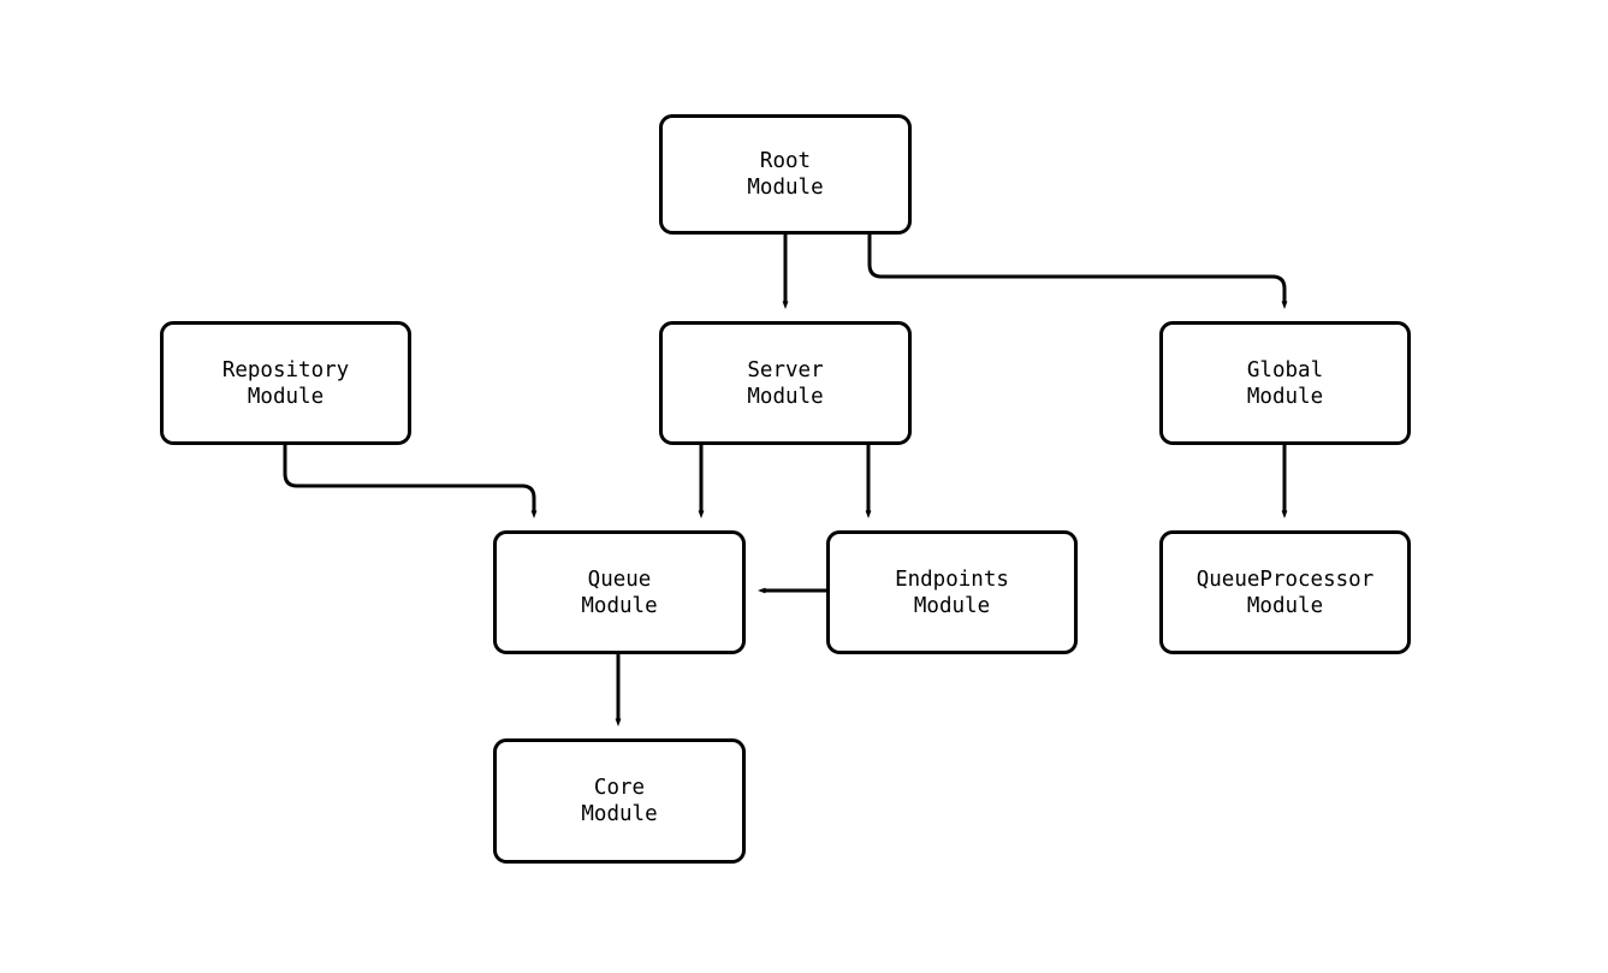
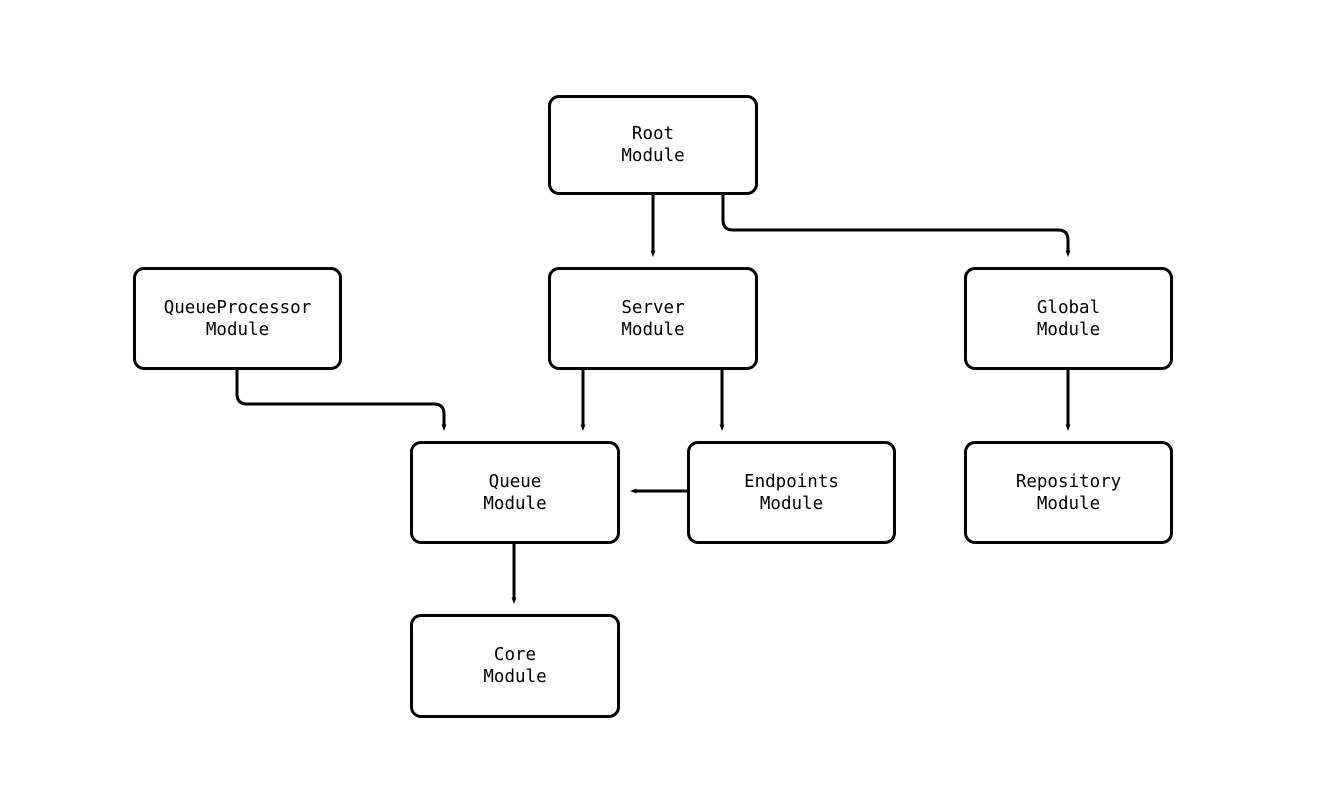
  Root
  Module
- Repository
+ QueueProcessor
  Module
  Server
  Module
  Global
  Module
  Queue
  Module
  Endpoints
  Module
- QueueProcessor
+ Repository
  Module
  Core
  Module
